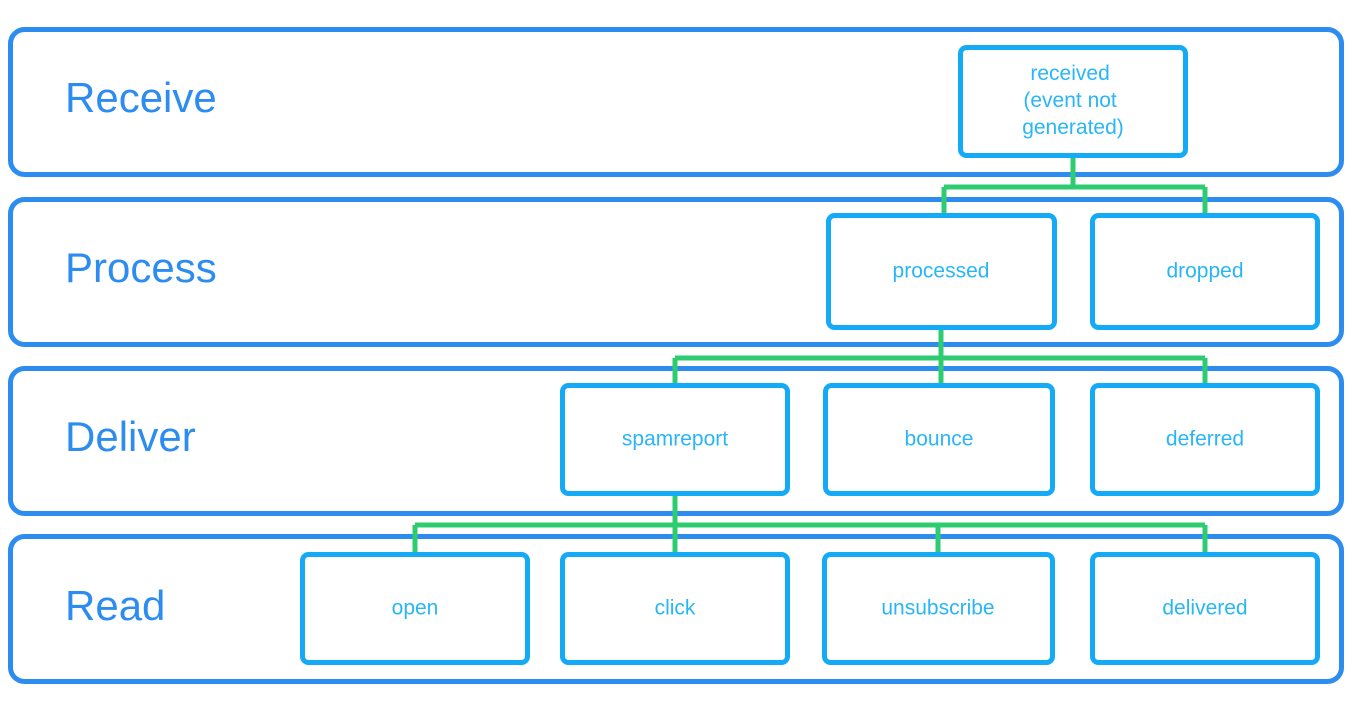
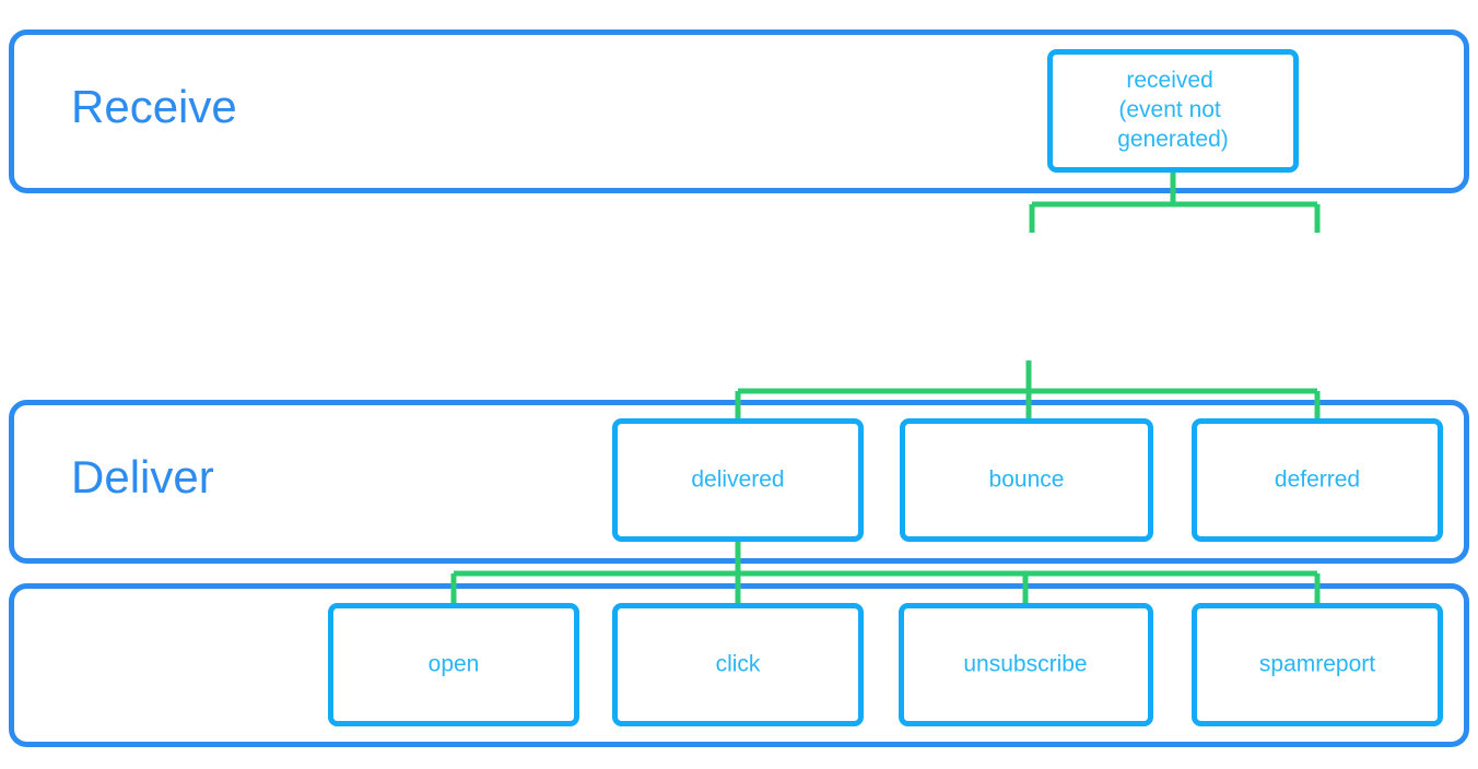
  Receive
- Process
  Deliver
- Read
  received (event not generated)
- processed
- dropped
- spamreport
+ delivered
  bounce
  deferred
  open
  click
  unsubscribe
- delivered
+ spamreport
